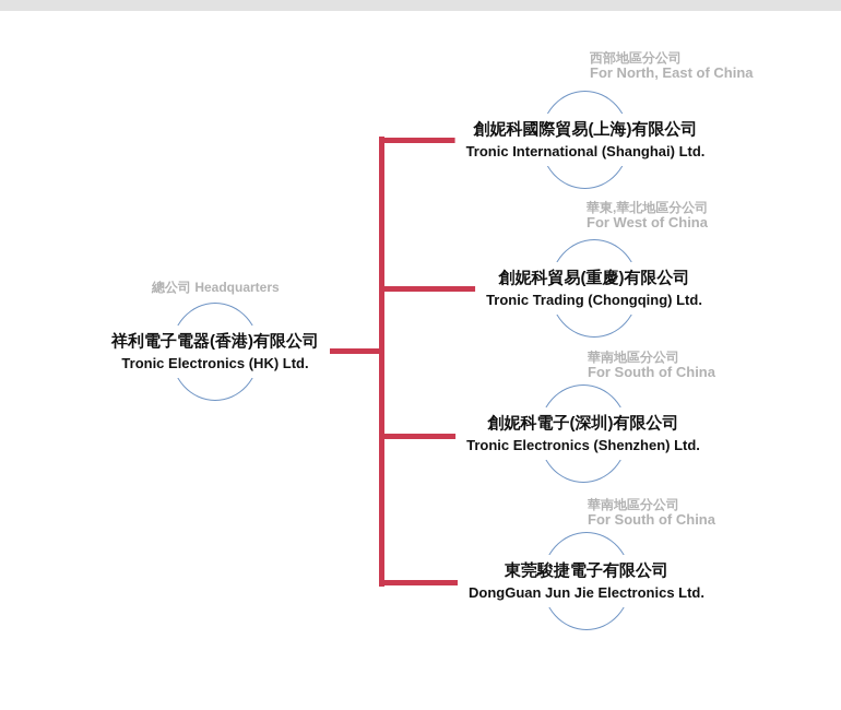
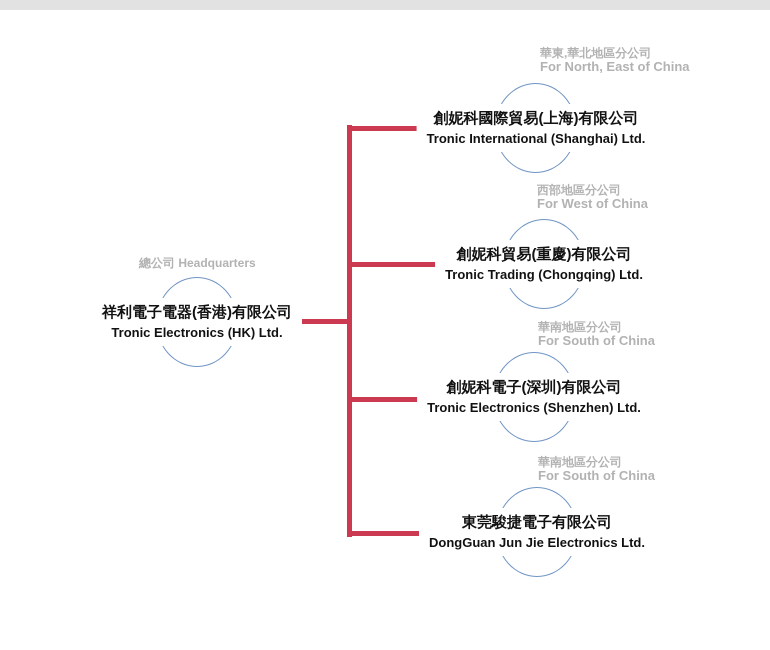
  總公司 Headquarters
- 西部地區分公司
+ 華東,華北地區分公司
  For North, East of China
- 華東,華北地區分公司
+ 西部地區分公司
  For West of China
  華南地區分公司
  For South of China
  華南地區分公司
  For South of China
  祥利電子電器(香港)有限公司
  Tronic Electronics (HK) Ltd.
  創妮科國際貿易(上海)有限公司
  Tronic International (Shanghai) Ltd.
  創妮科貿易(重慶)有限公司
  Tronic Trading (Chongqing) Ltd.
  創妮科電子(深圳)有限公司
  Tronic Electronics (Shenzhen) Ltd.
  東莞駿捷電子有限公司
  DongGuan Jun Jie Electronics Ltd.
